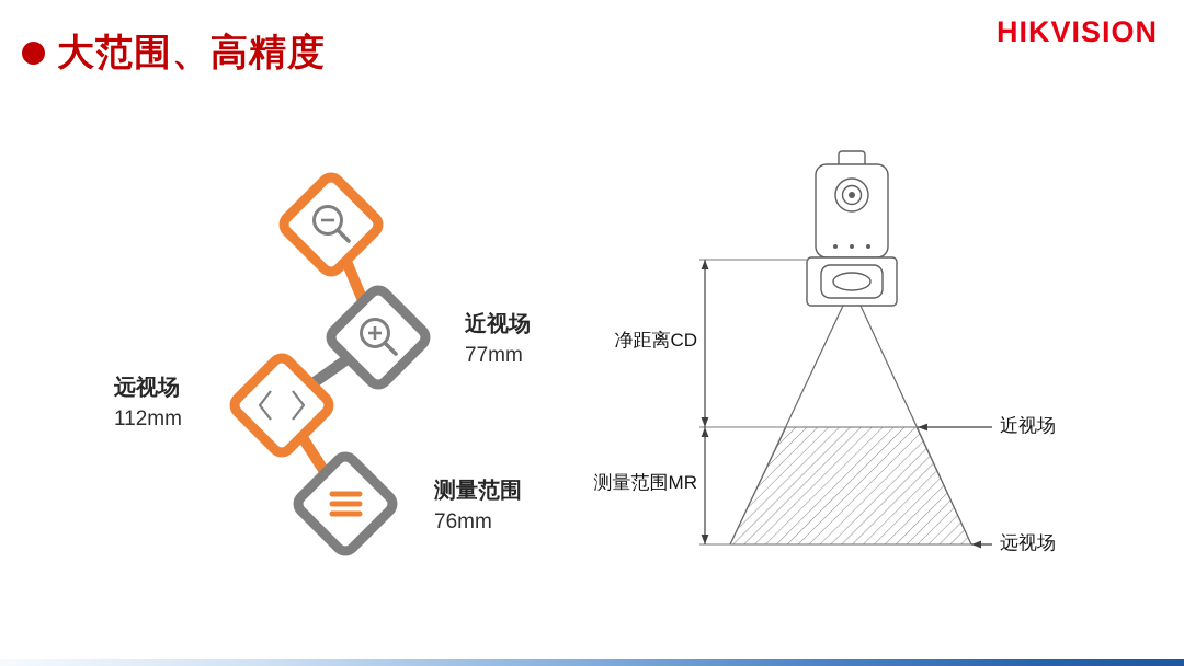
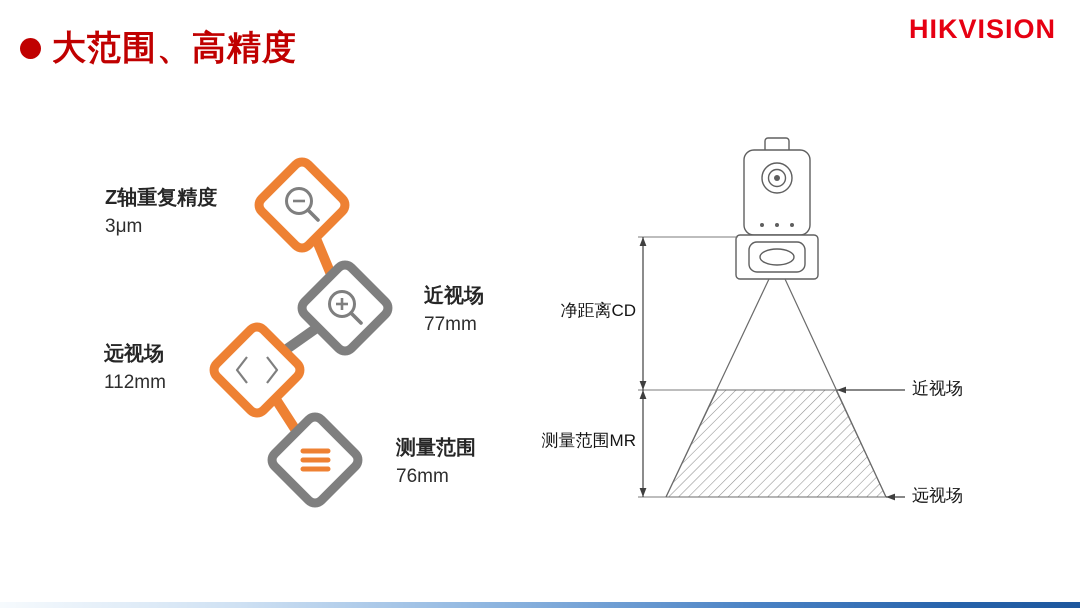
  大范围、高精度
  HIKVISION
+ Z轴重复精度
+ 3μm
  近视场
  77mm
  远视场
  112mm
  测量范围
  76mm
  净距离CD
  测量范围MR
  近视场
  远视场
